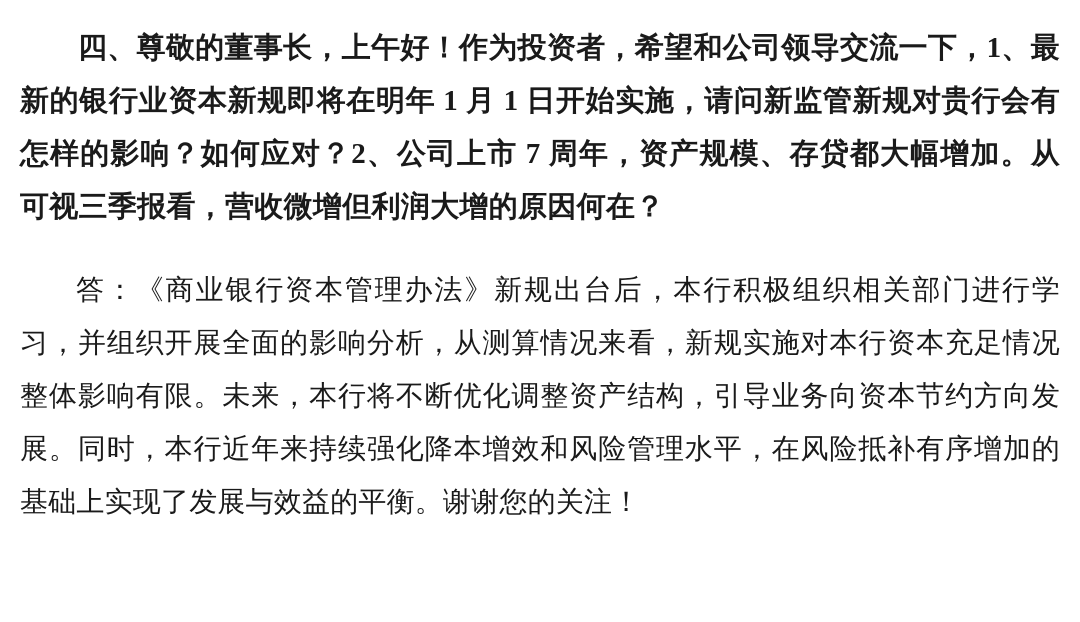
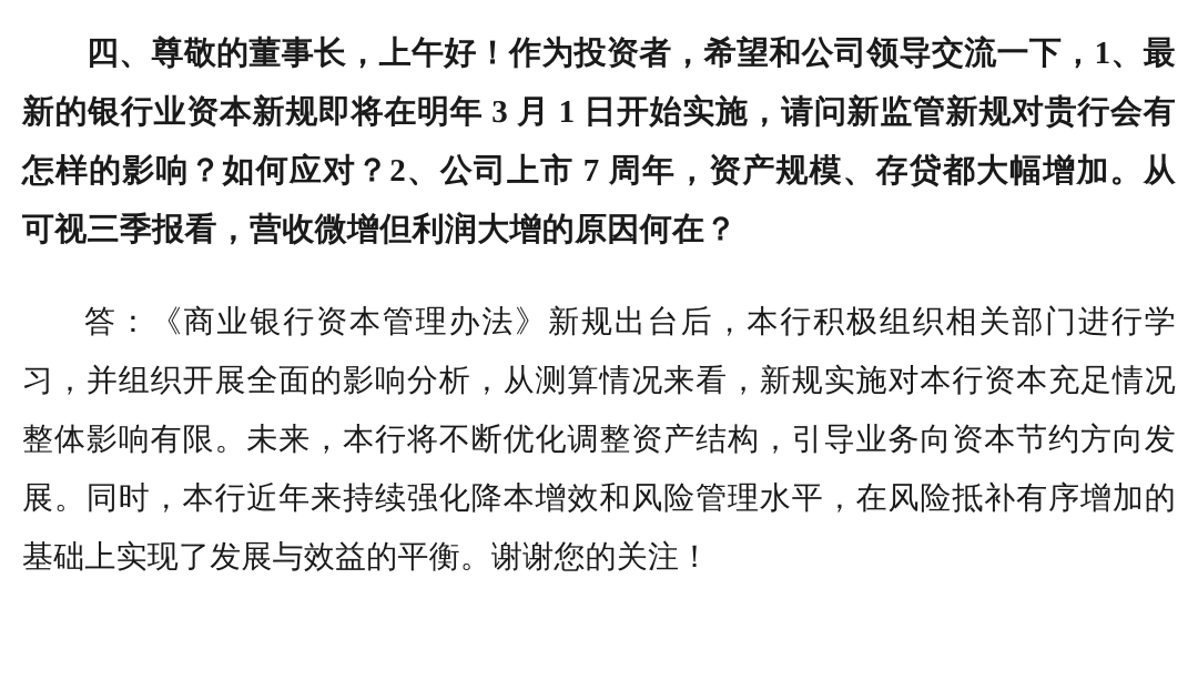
- 四、尊敬的董事长，上午好！作为投资者，希望和公司领导交流一下，1、最新的银行业资本新规即将在明年 1 月 1 日开始实施，请问新监管新规对贵行会有怎样的影响？如何应对？2、公司上市 7 周年，资产规模、存贷都大幅增加。从可视三季报看，营收微增但利润大增的原因何在？
+ 四、尊敬的董事长，上午好！作为投资者，希望和公司领导交流一下，1、最新的银行业资本新规即将在明年 3 月 1 日开始实施，请问新监管新规对贵行会有怎样的影响？如何应对？2、公司上市 7 周年，资产规模、存贷都大幅增加。从可视三季报看，营收微增但利润大增的原因何在？
  答：《商业银行资本管理办法》新规出台后，本行积极组织相关部门进行学习，并组织开展全面的影响分析，从测算情况来看，新规实施对本行资本充足情况整体影响有限。未来，本行将不断优化调整资产结构，引导业务向资本节约方向发展。同时，本行近年来持续强化降本增效和风险管理水平，在风险抵补有序增加的基础上实现了发展与效益的平衡。谢谢您的关注！
